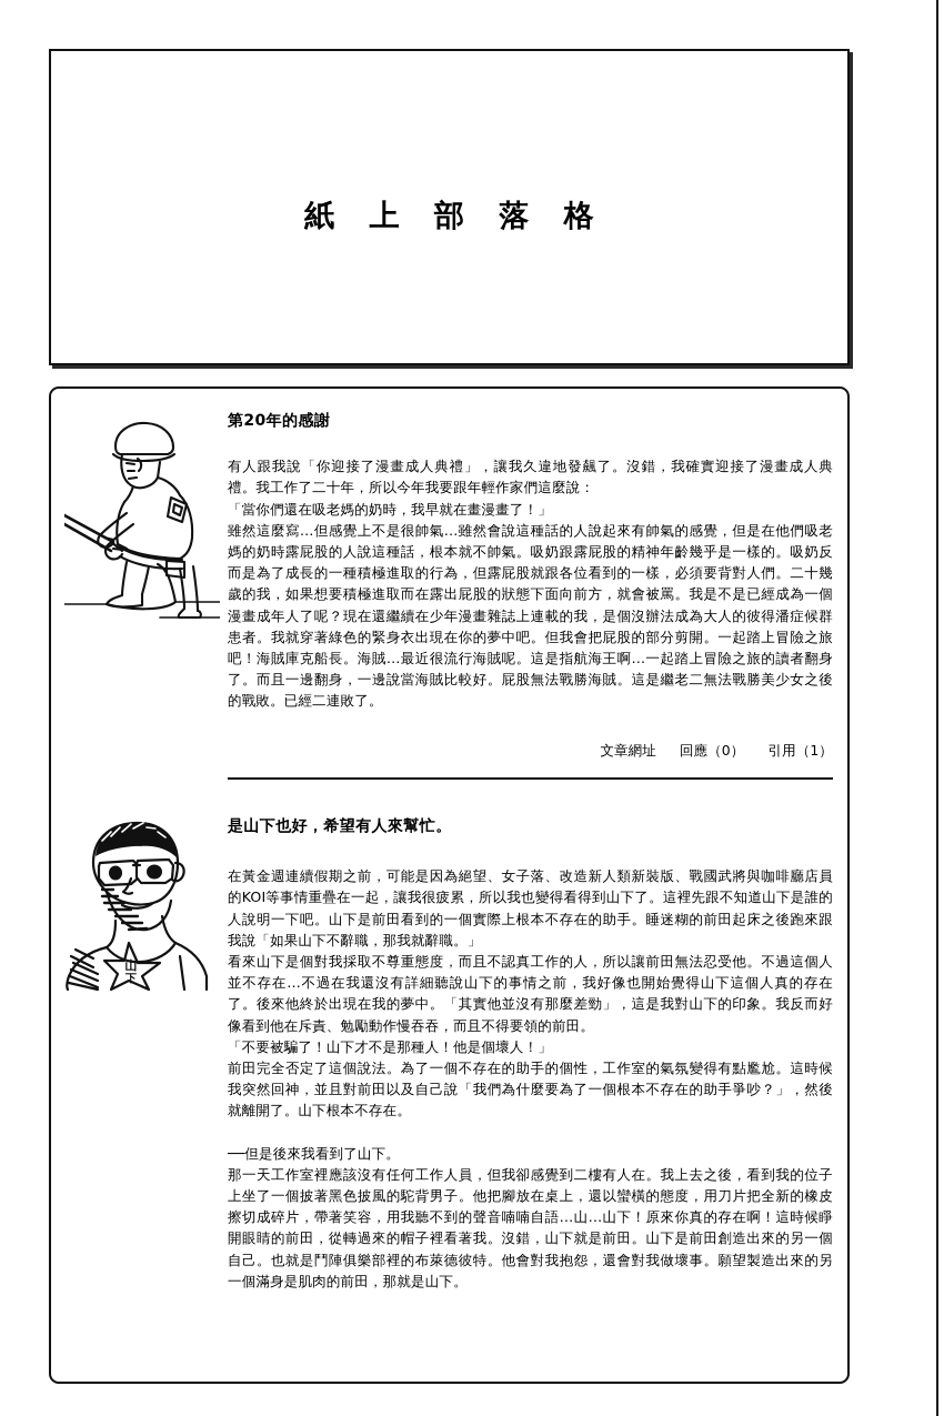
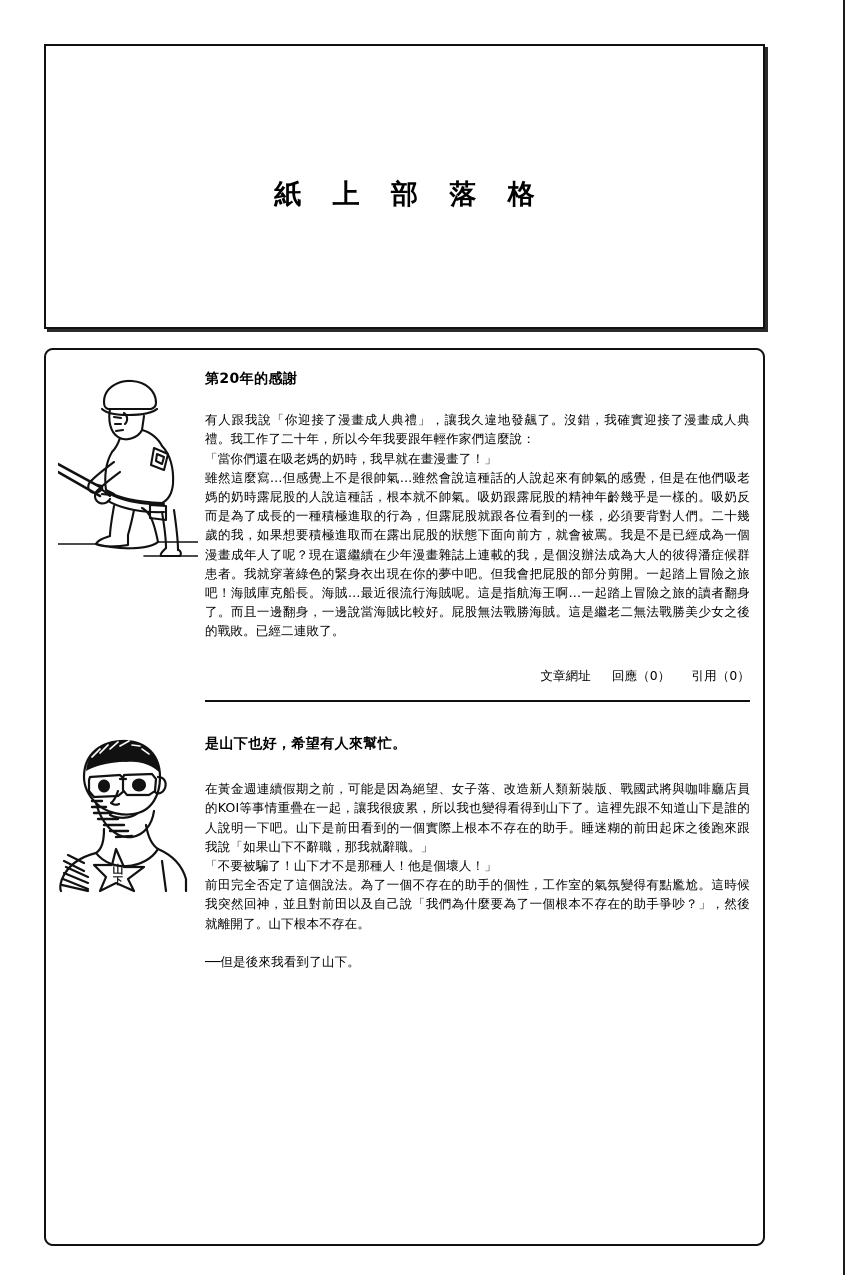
  紙 上 部 落 格
  第20年的感謝
  有人跟我說「你迎接了漫畫成人典禮」，讓我久違地發飆了。沒錯，我確實迎接了漫畫成人典禮。我工作了二十年，所以今年我要跟年輕作家們這麼說：
  「當你們還在吸老媽的奶時，我早就在畫漫畫了！」
  雖然這麼寫…但感覺上不是很帥氣…雖然會說這種話的人說起來有帥氣的感覺，但是在他們吸老媽的奶時露屁股的人說這種話，根本就不帥氣。吸奶跟露屁股的精神年齡幾乎是一樣的。吸奶反而是為了成長的一種積極進取的行為，但露屁股就跟各位看到的一樣，必須要背對人們。二十幾歲的我，如果想要積極進取而在露出屁股的狀態下面向前方，就會被罵。我是不是已經成為一個漫畫成年人了呢？現在還繼續在少年漫畫雜誌上連載的我，是個沒辦法成為大人的彼得潘症候群患者。我就穿著綠色的緊身衣出現在你的夢中吧。但我會把屁股的部分剪開。一起踏上冒險之旅吧！海賊庫克船長。海賊…最近很流行海賊呢。這是指航海王啊…一起踏上冒險之旅的讀者翻身了。而且一邊翻身，一邊說當海賊比較好。屁股無法戰勝海賊。這是繼老二無法戰勝美少女之後的戰敗。已經二連敗了。
- 文章網址 回應（0） 引用（1）
+ 文章網址 回應（0） 引用（0）
  山
  下
  是山下也好，希望有人來幫忙。
  在黃金週連續假期之前，可能是因為絕望、女子落、改造新人類新裝版、戰國武將與咖啡廳店員的KOI等事情重疊在一起，讓我很疲累，所以我也變得看得到山下了。這裡先跟不知道山下是誰的人說明一下吧。山下是前田看到的一個實際上根本不存在的助手。睡迷糊的前田起床之後跑來跟我說「如果山下不辭職，那我就辭職。」
- 看來山下是個對我採取不尊重態度，而且不認真工作的人，所以讓前田無法忍受他。不過這個人並不存在…不過在我還沒有詳細聽說山下的事情之前，我好像也開始覺得山下這個人真的存在了。後來他終於出現在我的夢中。「其實他並沒有那麼差勁」，這是我對山下的印象。我反而好像看到他在斥責、勉勵動作慢吞吞，而且不得要領的前田。
  「不要被騙了！山下才不是那種人！他是個壞人！」
  前田完全否定了這個說法。為了一個不存在的助手的個性，工作室的氣氛變得有點尷尬。這時候我突然回神，並且對前田以及自己說「我們為什麼要為了一個根本不存在的助手爭吵？」，然後就離開了。山下根本不存在。
  ──但是後來我看到了山下。
- 那一天工作室裡應該沒有任何工作人員，但我卻感覺到二樓有人在。我上去之後，看到我的位子上坐了一個披著黑色披風的駝背男子。他把腳放在桌上，還以蠻橫的態度，用刀片把全新的橡皮擦切成碎片，帶著笑容，用我聽不到的聲音喃喃自語…山…山下！原來你真的存在啊！這時候睜開眼睛的前田，從轉過來的帽子裡看著我。沒錯，山下就是前田。山下是前田創造出來的另一個自己。也就是鬥陣俱樂部裡的布萊德彼特。他會對我抱怨，還會對我做壞事。願望製造出來的另一個滿身是肌肉的前田，那就是山下。
